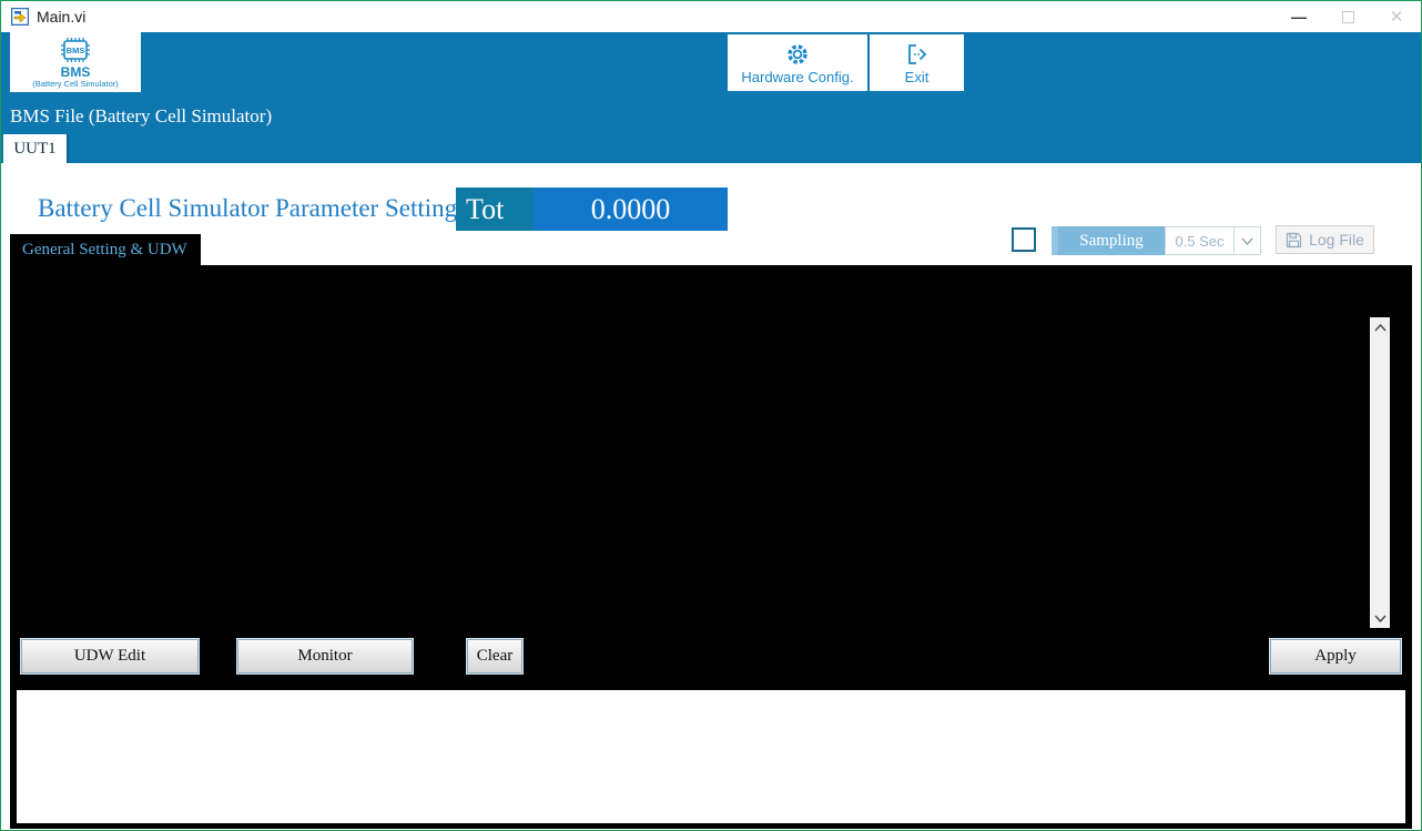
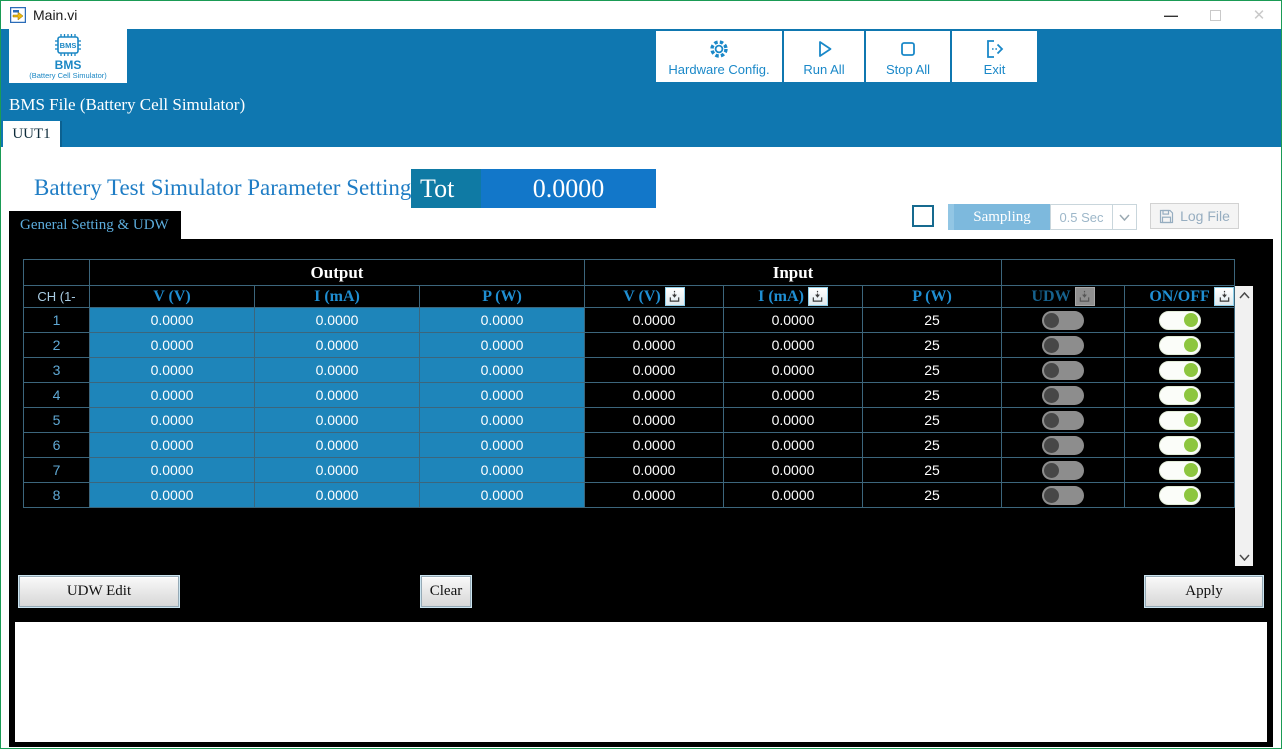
  Main.vi
  —
  ✕
  BMS
  BMS
  (Battery Cell Simulator)
  Hardware Config.
+ Run All
+ Stop All
  Exit
  BMS File (Battery Cell Simulator)
  UUT1
- Battery Cell Simulator Parameter Setting
+ Battery Test Simulator Parameter Setting
  Tot
  0.0000
  Sampling
  0.5 Sec
  Log File
  General Setting & UDW
+ 	Output	Input
+ CH (1-	V (V)	I (mA)	P (W)	V (V)	I (mA)	P (W)	UDW	ON/OFF
+ 1	0.0000	0.0000	0.0000	0.0000	0.0000	25
+ 2	0.0000	0.0000	0.0000	0.0000	0.0000	25
+ 3	0.0000	0.0000	0.0000	0.0000	0.0000	25
+ 4	0.0000	0.0000	0.0000	0.0000	0.0000	25
+ 5	0.0000	0.0000	0.0000	0.0000	0.0000	25
+ 6	0.0000	0.0000	0.0000	0.0000	0.0000	25
+ 7	0.0000	0.0000	0.0000	0.0000	0.0000	25
+ 8	0.0000	0.0000	0.0000	0.0000	0.0000	25
  UDW Edit
- Monitor
  Clear
  Apply
